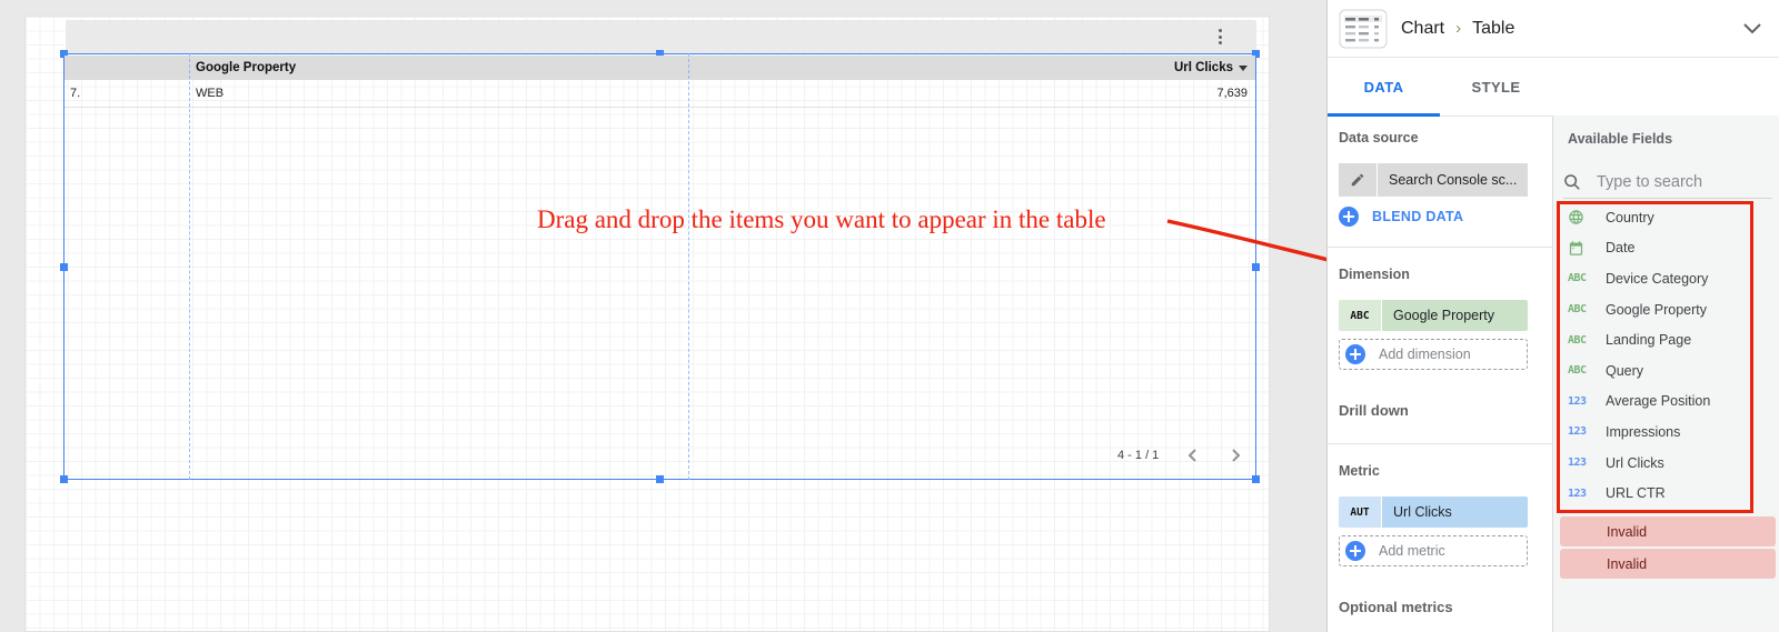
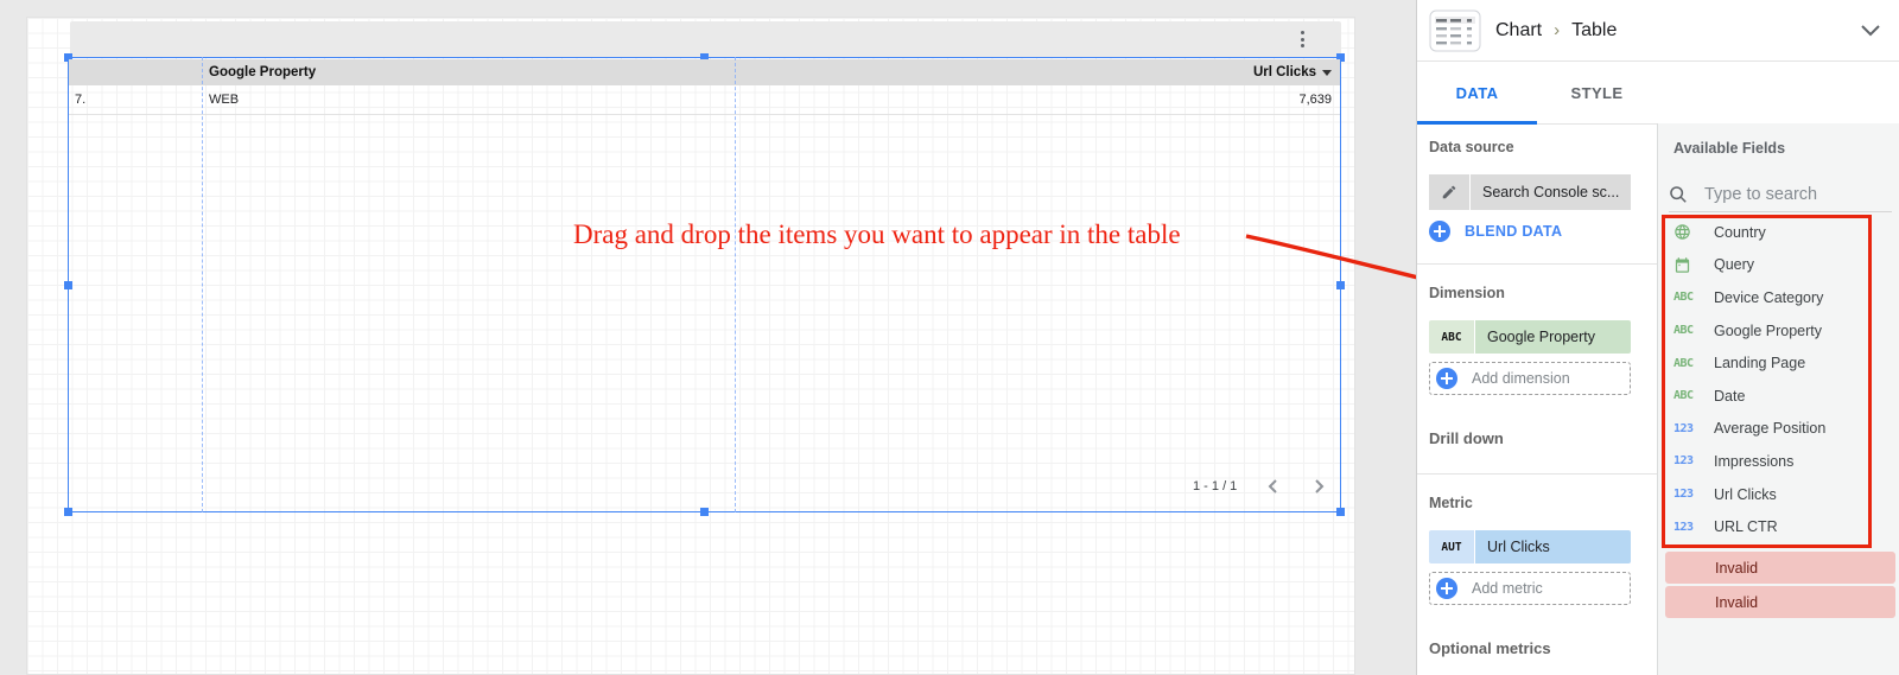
  Google Property
  Url Clicks
  7.
  WEB
  7,639
- 4 - 1 / 1
+ 1 - 1 / 1
  Drag and drop the items you want to appear in the table
  Chart
  ›
  Table
  DATA
  STYLE
  Data source
  Search Console sc...
  BLEND DATA
  Dimension
  ABC
  Google Property
  Add dimension
  Drill down
  Metric
  AUT
  Url Clicks
  Add metric
  Optional metrics
  Available Fields
  Type to search
  Country
- Date
+ Query
  ABC
  Device Category
  ABC
  Google Property
  ABC
  Landing Page
  ABC
- Query
+ Date
  123
  Average Position
  123
  Impressions
  123
  Url Clicks
  123
  URL CTR
  Invalid
  Invalid
